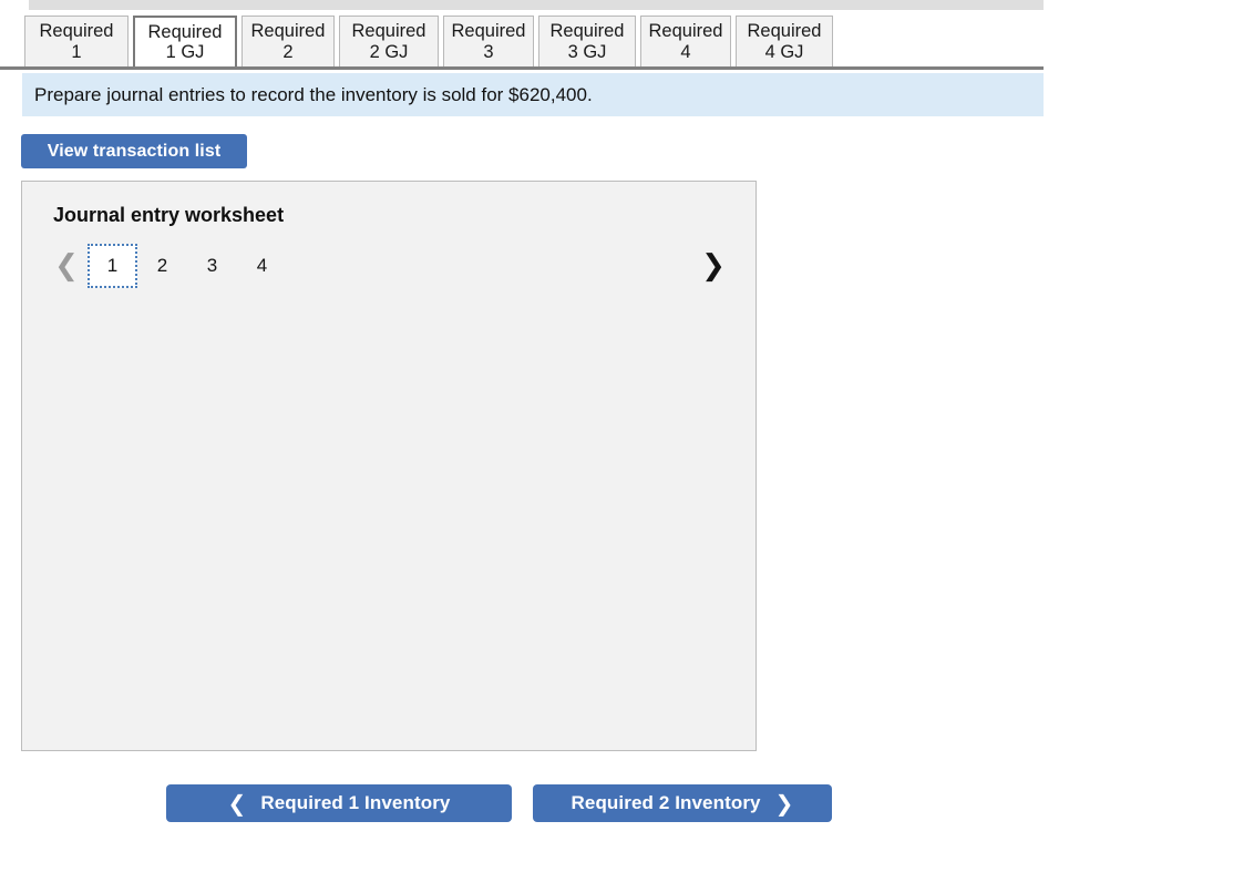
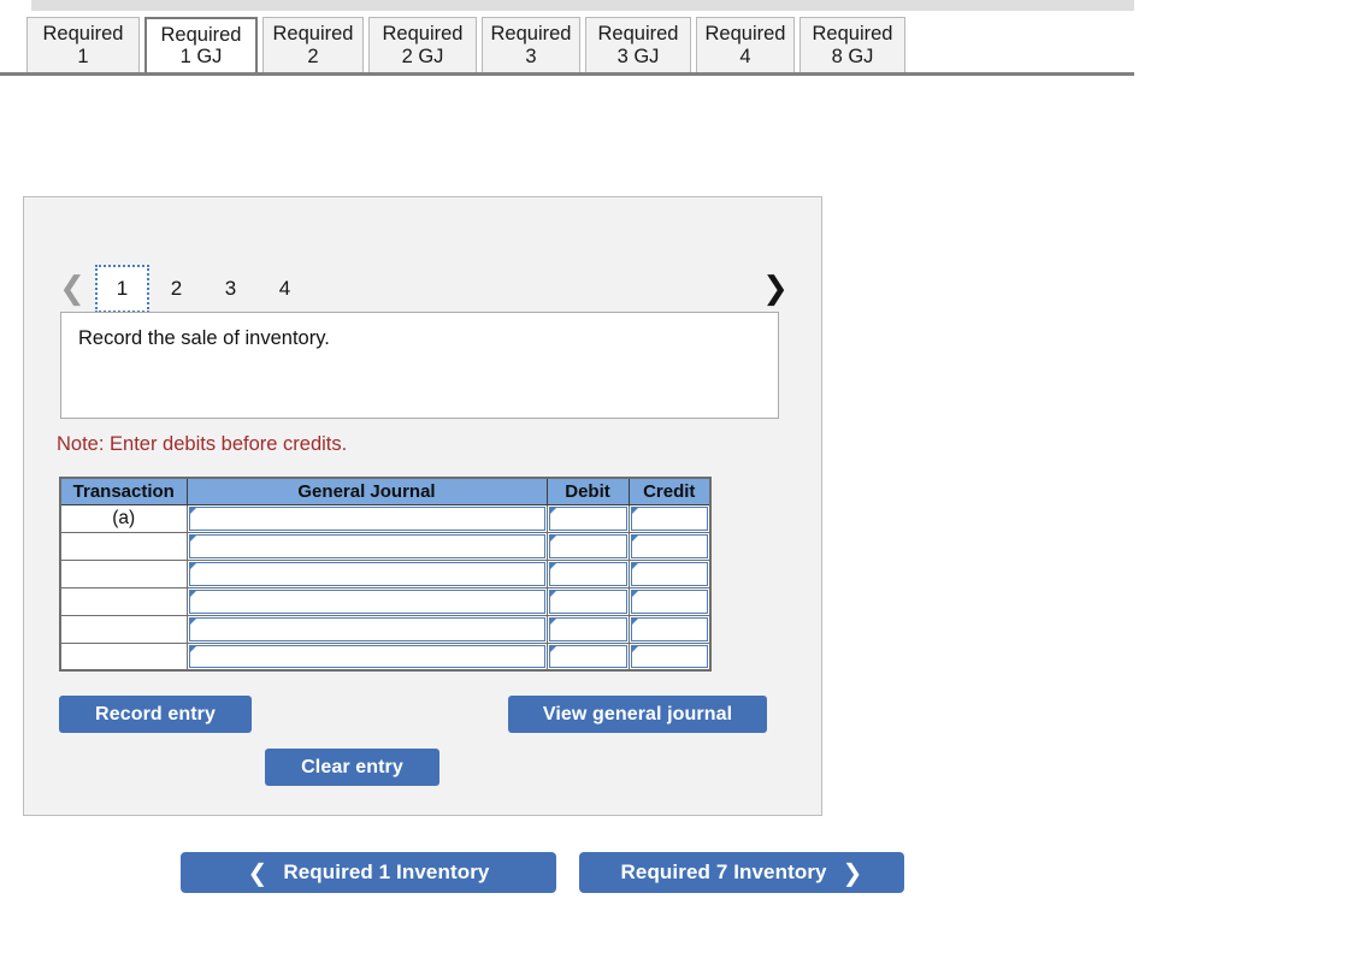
  Required
  1
  Required
  1 GJ
  Required
  2
  Required
  2 GJ
  Required
  3
  Required
  3 GJ
  Required
  4
  Required
- 4 GJ
+ 8 GJ
- Prepare journal entries to record the inventory is sold for $620,400.
- View transaction list
- Journal entry worksheet
  ❮
  1
  2
  3
  4
  ❯
+ Record the sale of inventory.
+ Note: Enter debits before credits.
+ Transaction	General Journal	Debit	Credit
+ (a)
+ Record entry
+ View general journal
+ Clear entry
  ❮
  Required 1 Inventory
- Required 2 Inventory
+ Required 7 Inventory
  ❯
